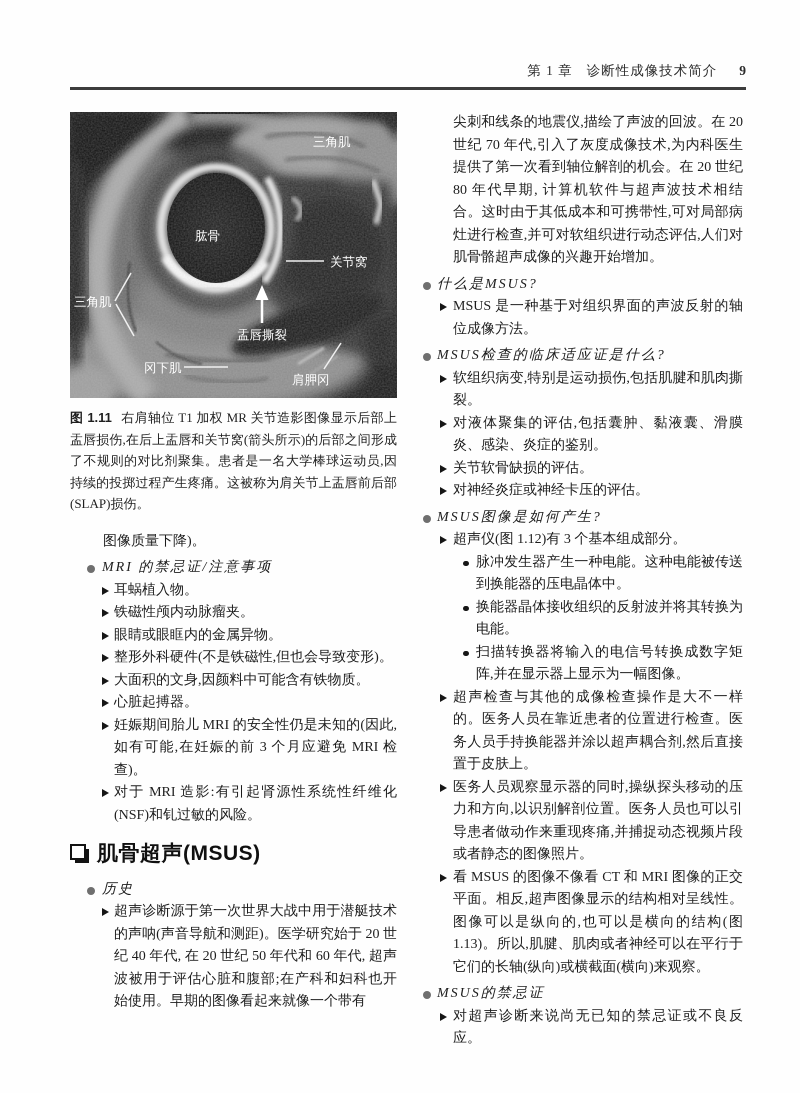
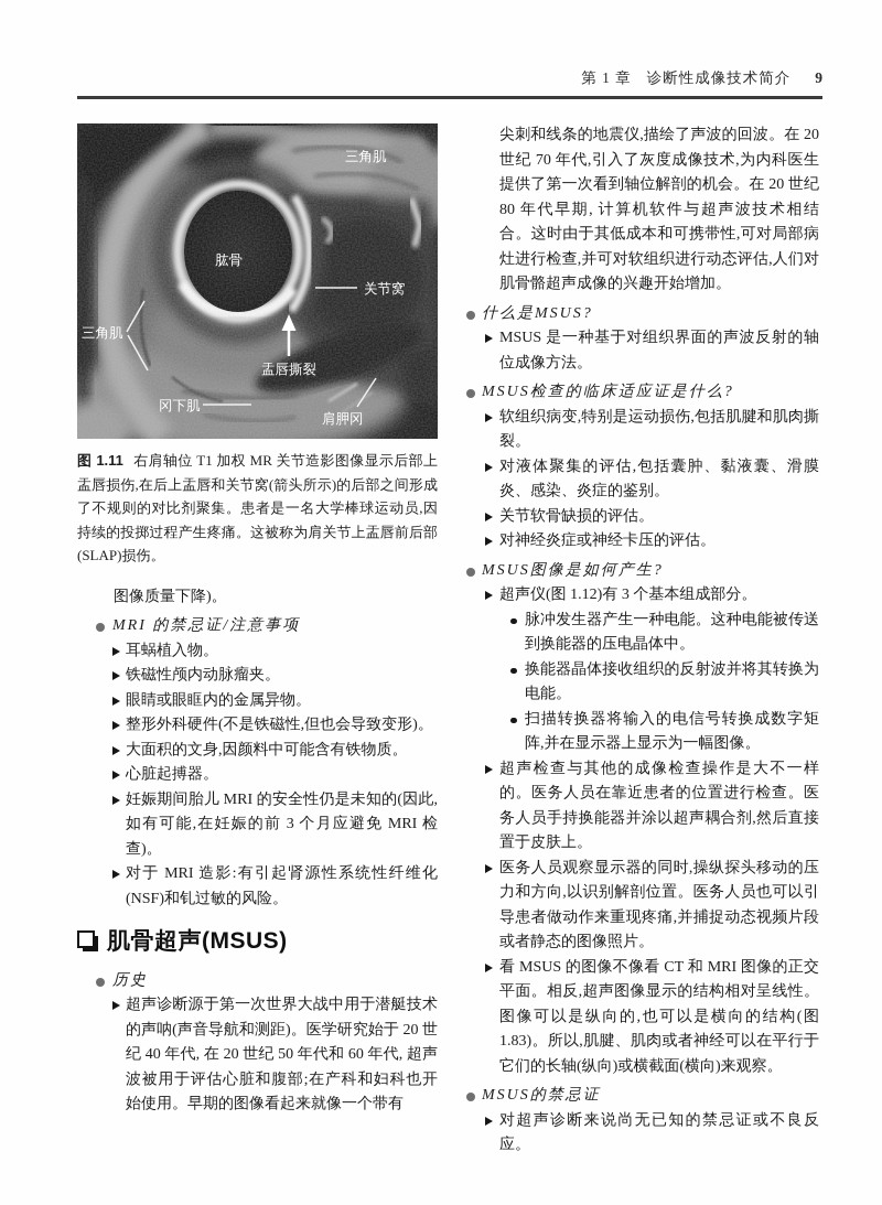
  第 1 章 诊断性成像技术简介 9
  三角肌
  肱骨
  关节窝
  三角肌
  盂唇撕裂
  冈下肌
  肩胛冈
  图 1.11 右肩轴位 T1 加权 MR 关节造影图像显示后部上盂唇损伤,在后上盂唇和关节窝(箭头所示)的后部之间形成了不规则的对比剂聚集。患者是一名大学棒球运动员,因持续的投掷过程产生疼痛。这被称为肩关节上盂唇前后部(SLAP)损伤。
  图像质量下降)。
  MRI 的禁忌证/注意事项
  耳蜗植入物。
  铁磁性颅内动脉瘤夹。
  眼睛或眼眶内的金属异物。
  整形外科硬件(不是铁磁性,但也会导致变形)。
  大面积的文身,因颜料中可能含有铁物质。
  心脏起搏器。
  妊娠期间胎儿 MRI 的安全性仍是未知的(因此,如有可能,在妊娠的前 3 个月应避免 MRI 检查)。
  对于 MRI 造影:有引起肾源性系统性纤维化(NSF)和钆过敏的风险。
  肌骨超声(MSUS)
  历史
  超声诊断源于第一次世界大战中用于潜艇技术的声呐(声音导航和测距)。医学研究始于 20 世纪 40 年代, 在 20 世纪 50 年代和 60 年代, 超声波被用于评估心脏和腹部;在产科和妇科也开始使用。早期的图像看起来就像一个带有
  尖刺和线条的地震仪,描绘了声波的回波。在 20 世纪 70 年代,引入了灰度成像技术,为内科医生提供了第一次看到轴位解剖的机会。在 20 世纪 80 年代早期, 计算机软件与超声波技术相结合。这时由于其低成本和可携带性,可对局部病灶进行检查,并可对软组织进行动态评估,人们对肌骨骼超声成像的兴趣开始增加。
  什么是MSUS?
  MSUS 是一种基于对组织界面的声波反射的轴位成像方法。
  MSUS检查的临床适应证是什么?
  软组织病变,特别是运动损伤,包括肌腱和肌肉撕裂。
  对液体聚集的评估,包括囊肿、黏液囊、滑膜炎、感染、炎症的鉴别。
  关节软骨缺损的评估。
  对神经炎症或神经卡压的评估。
  MSUS图像是如何产生?
  超声仪(图 1.12)有 3 个基本组成部分。
  脉冲发生器产生一种电能。这种电能被传送到换能器的压电晶体中。
  换能器晶体接收组织的反射波并将其转换为电能。
  扫描转换器将输入的电信号转换成数字矩阵,并在显示器上显示为一幅图像。
  超声检查与其他的成像检查操作是大不一样的。医务人员在靠近患者的位置进行检查。医务人员手持换能器并涂以超声耦合剂,然后直接置于皮肤上。
  医务人员观察显示器的同时,操纵探头移动的压力和方向,以识别解剖位置。医务人员也可以引导患者做动作来重现疼痛,并捕捉动态视频片段或者静态的图像照片。
- 看 MSUS 的图像不像看 CT 和 MRI 图像的正交平面。相反,超声图像显示的结构相对呈线性。图像可以是纵向的,也可以是横向的结构(图 1.13)。所以,肌腱、肌肉或者神经可以在平行于它们的长轴(纵向)或横截面(横向)来观察。
+ 看 MSUS 的图像不像看 CT 和 MRI 图像的正交平面。相反,超声图像显示的结构相对呈线性。图像可以是纵向的,也可以是横向的结构(图 1.83)。所以,肌腱、肌肉或者神经可以在平行于它们的长轴(纵向)或横截面(横向)来观察。
  MSUS的禁忌证
  对超声诊断来说尚无已知的禁忌证或不良反应。
